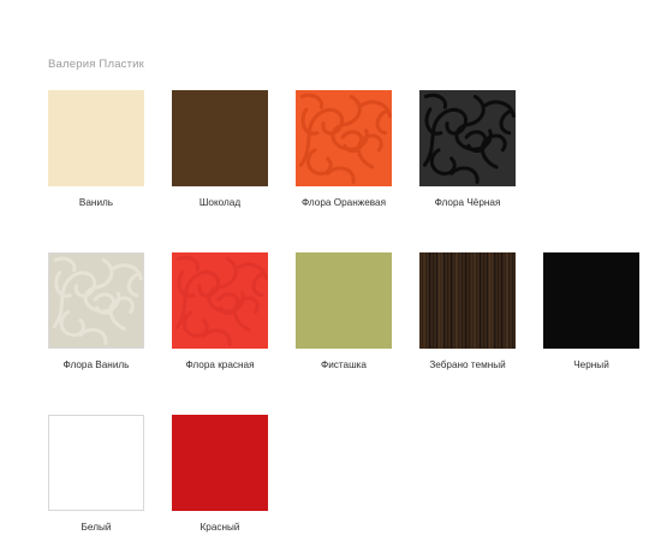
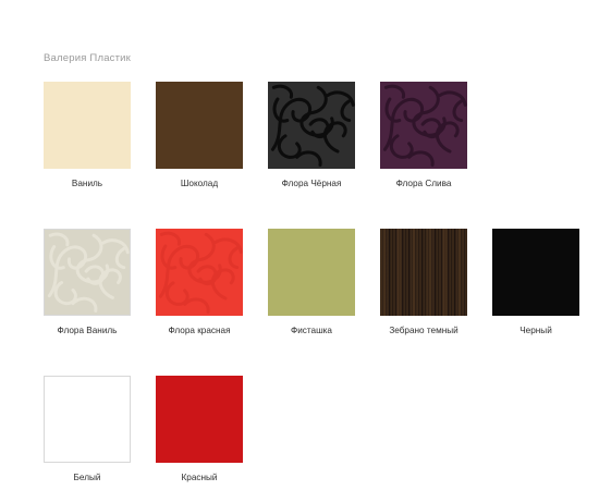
  Валерия Пластик
  Ваниль
  Шоколад
- Флора Оранжевая
  Флора Чёрная
+ Флора Слива
  Флора Ваниль
  Флора красная
  Фисташка
  Зебрано темный
  Черный
  Белый
  Красный
